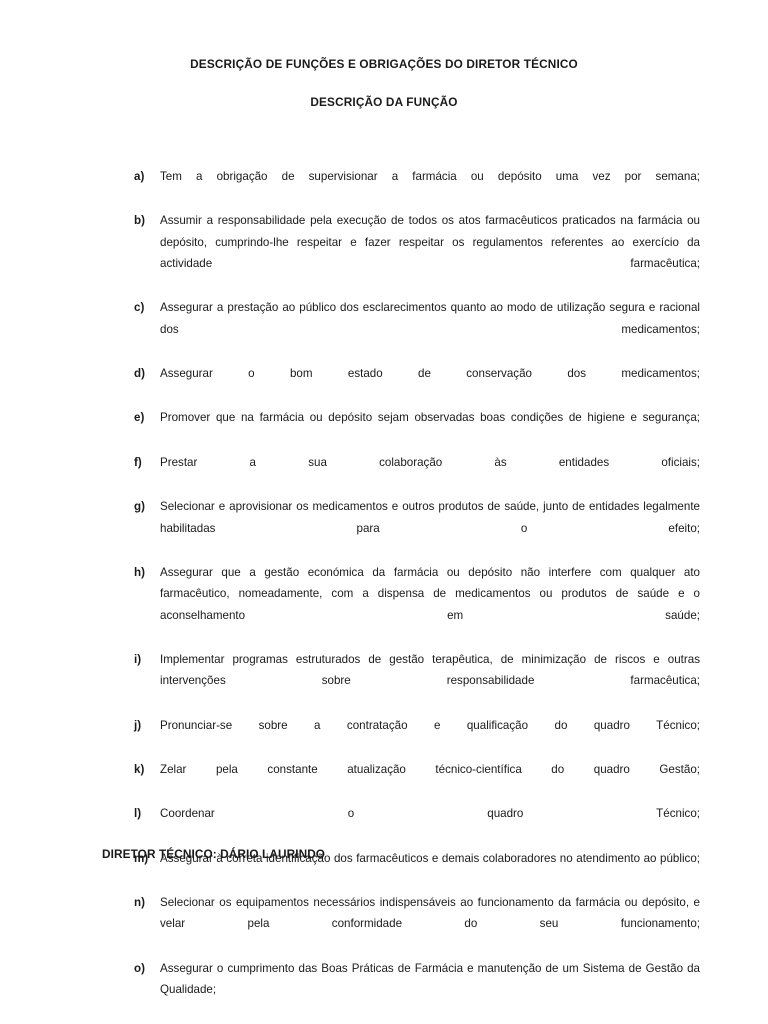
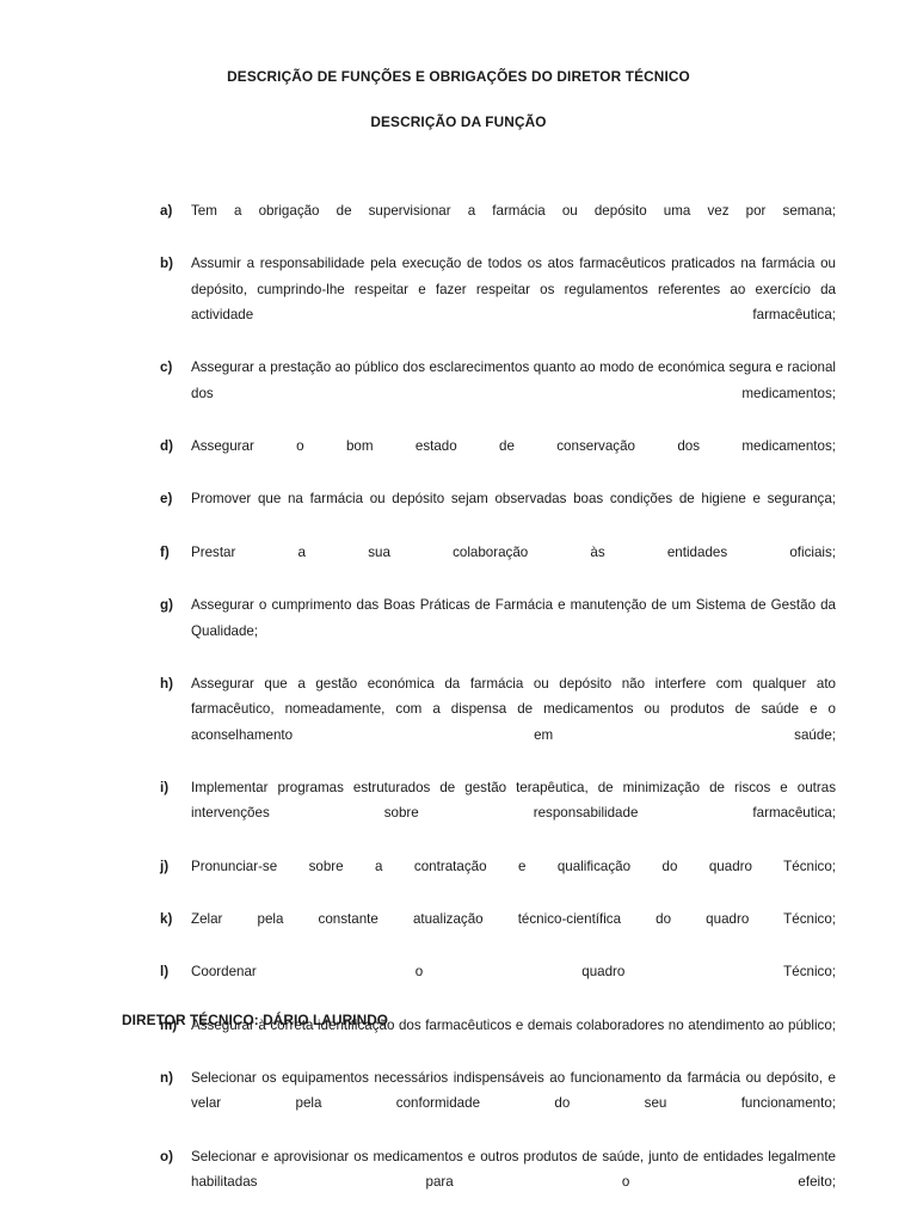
  DESCRIÇÃO DE FUNÇÕES E OBRIGAÇÕES DO DIRETOR TÉCNICO
  DESCRIÇÃO DA FUNÇÃO
  a)
  Tem a obrigação de supervisionar a farmácia ou depósito uma vez por semana;
  b)
  Assumir a responsabilidade pela execução de todos os atos farmacêuticos praticados na farmácia ou depósito, cumprindo-lhe respeitar e fazer respeitar os regulamentos referentes ao exercício da actividade farmacêutica;
  c)
- Assegurar a prestação ao público dos esclarecimentos quanto ao modo de utilização segura e racional dos medicamentos;
+ Assegurar a prestação ao público dos esclarecimentos quanto ao modo de económica segura e racional dos medicamentos;
  d)
  Assegurar o bom estado de conservação dos medicamentos;
  e)
  Promover que na farmácia ou depósito sejam observadas boas condições de higiene e segurança;
  f)
  Prestar a sua colaboração às entidades oficiais;
  g)
- Selecionar e aprovisionar os medicamentos e outros produtos de saúde, junto de entidades legalmente habilitadas para o efeito;
+ Assegurar o cumprimento das Boas Práticas de Farmácia e manutenção de um Sistema de Gestão da Qualidade;
  h)
  Assegurar que a gestão económica da farmácia ou depósito não interfere com qualquer ato farmacêutico, nomeadamente, com a dispensa de medicamentos ou produtos de saúde e o aconselhamento em saúde;
  i)
  Implementar programas estruturados de gestão terapêutica, de minimização de riscos e outras intervenções sobre responsabilidade farmacêutica;
  j)
  Pronunciar-se sobre a contratação e qualificação do quadro Técnico;
  k)
- Zelar pela constante atualização técnico-científica do quadro Gestão;
+ Zelar pela constante atualização técnico-científica do quadro Técnico;
  l)
  Coordenar o quadro Técnico;
  m)
  Assegurar à correta identificação dos farmacêuticos e demais colaboradores no atendimento ao público;
  n)
  Selecionar os equipamentos necessários indispensáveis ao funcionamento da farmácia ou depósito, e velar pela conformidade do seu funcionamento;
  o)
- Assegurar o cumprimento das Boas Práticas de Farmácia e manutenção de um Sistema de Gestão da Qualidade;
+ Selecionar e aprovisionar os medicamentos e outros produtos de saúde, junto de entidades legalmente habilitadas para o efeito;
  DIRETOR TÉCNICO: DÁRIO LAURINDO
